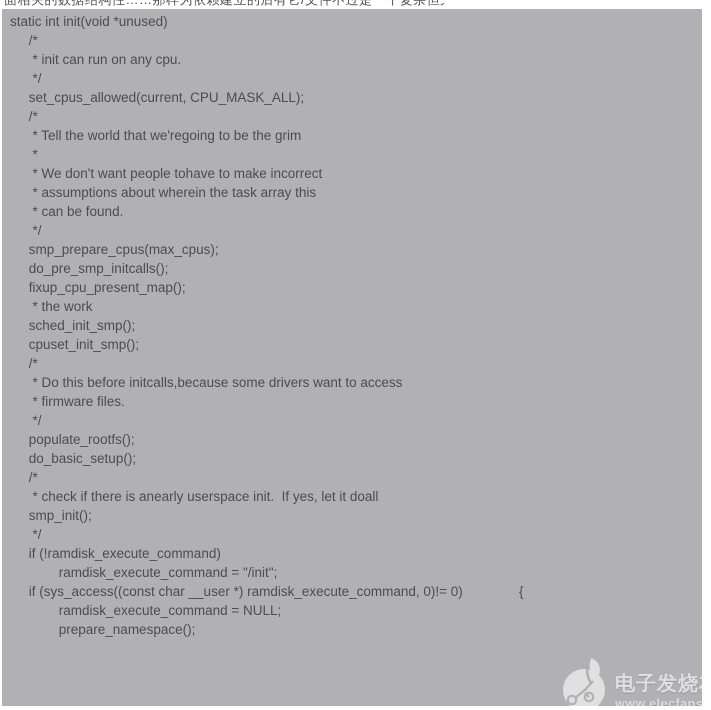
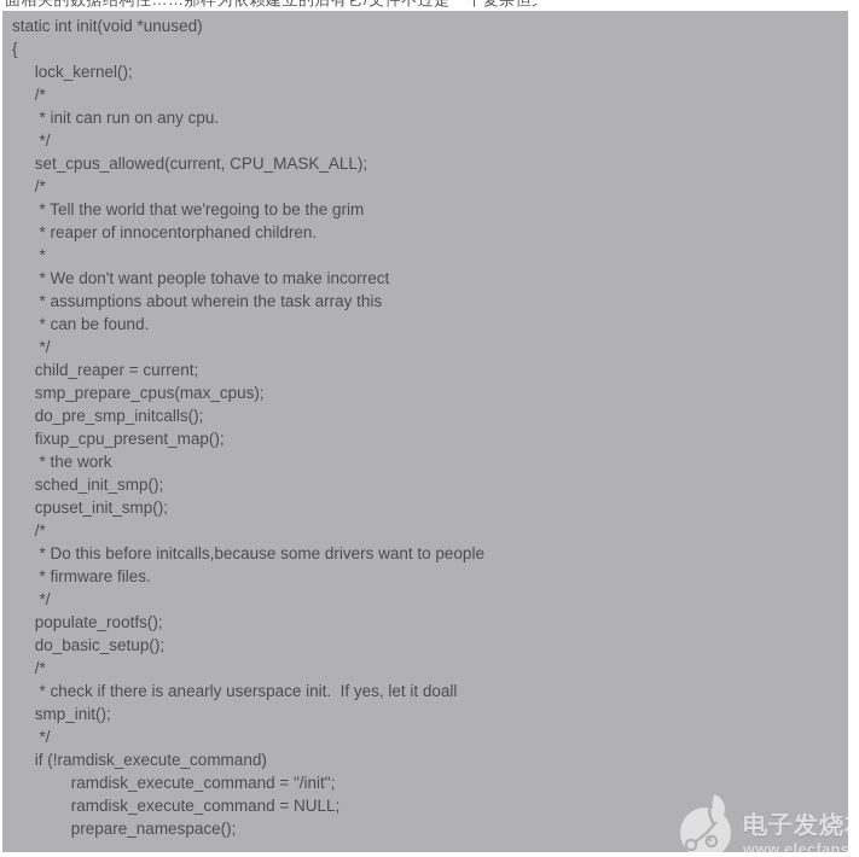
  static int init(void *unused)
+ {
+ lock_kernel();
  /*
  * init can run on any cpu.
  */
  set_cpus_allowed(current, CPU_MASK_ALL);
  /*
  * Tell the world that we'regoing to be the grim
+ * reaper of innocentorphaned children.
  *
  * We don't want people tohave to make incorrect
  * assumptions about wherein the task array this
  * can be found.
  */
+ child_reaper = current;
  smp_prepare_cpus(max_cpus);
  do_pre_smp_initcalls();
  fixup_cpu_present_map();
  * the work
  sched_init_smp();
  cpuset_init_smp();
  /*
- * Do this before initcalls,because some drivers want to access
+ * Do this before initcalls,because some drivers want to people
  * firmware files.
  */
  populate_rootfs();
  do_basic_setup();
  /*
  * check if there is anearly userspace init. If yes, let it doall
  smp_init();
  */
  if (!ramdisk_execute_command)
  ramdisk_execute_command = "/init";
- if (sys_access((const char __user *) ramdisk_execute_command, 0)!= 0) {
  ramdisk_execute_command = NULL;
  prepare_namespace();
  电子发烧
  www.elecfans
